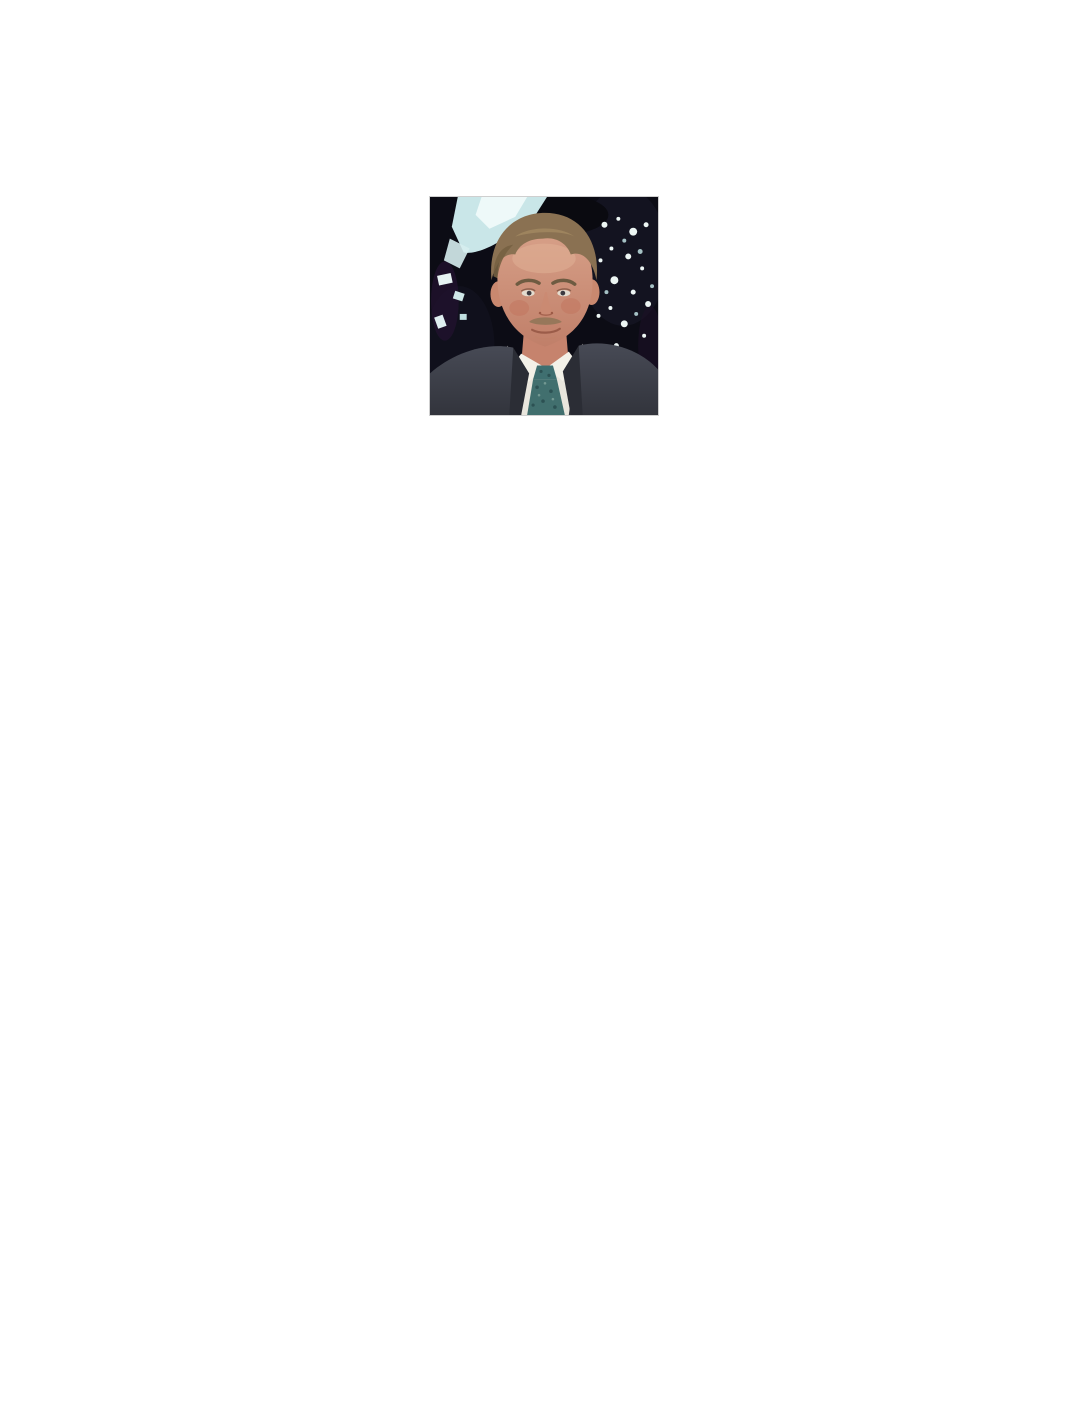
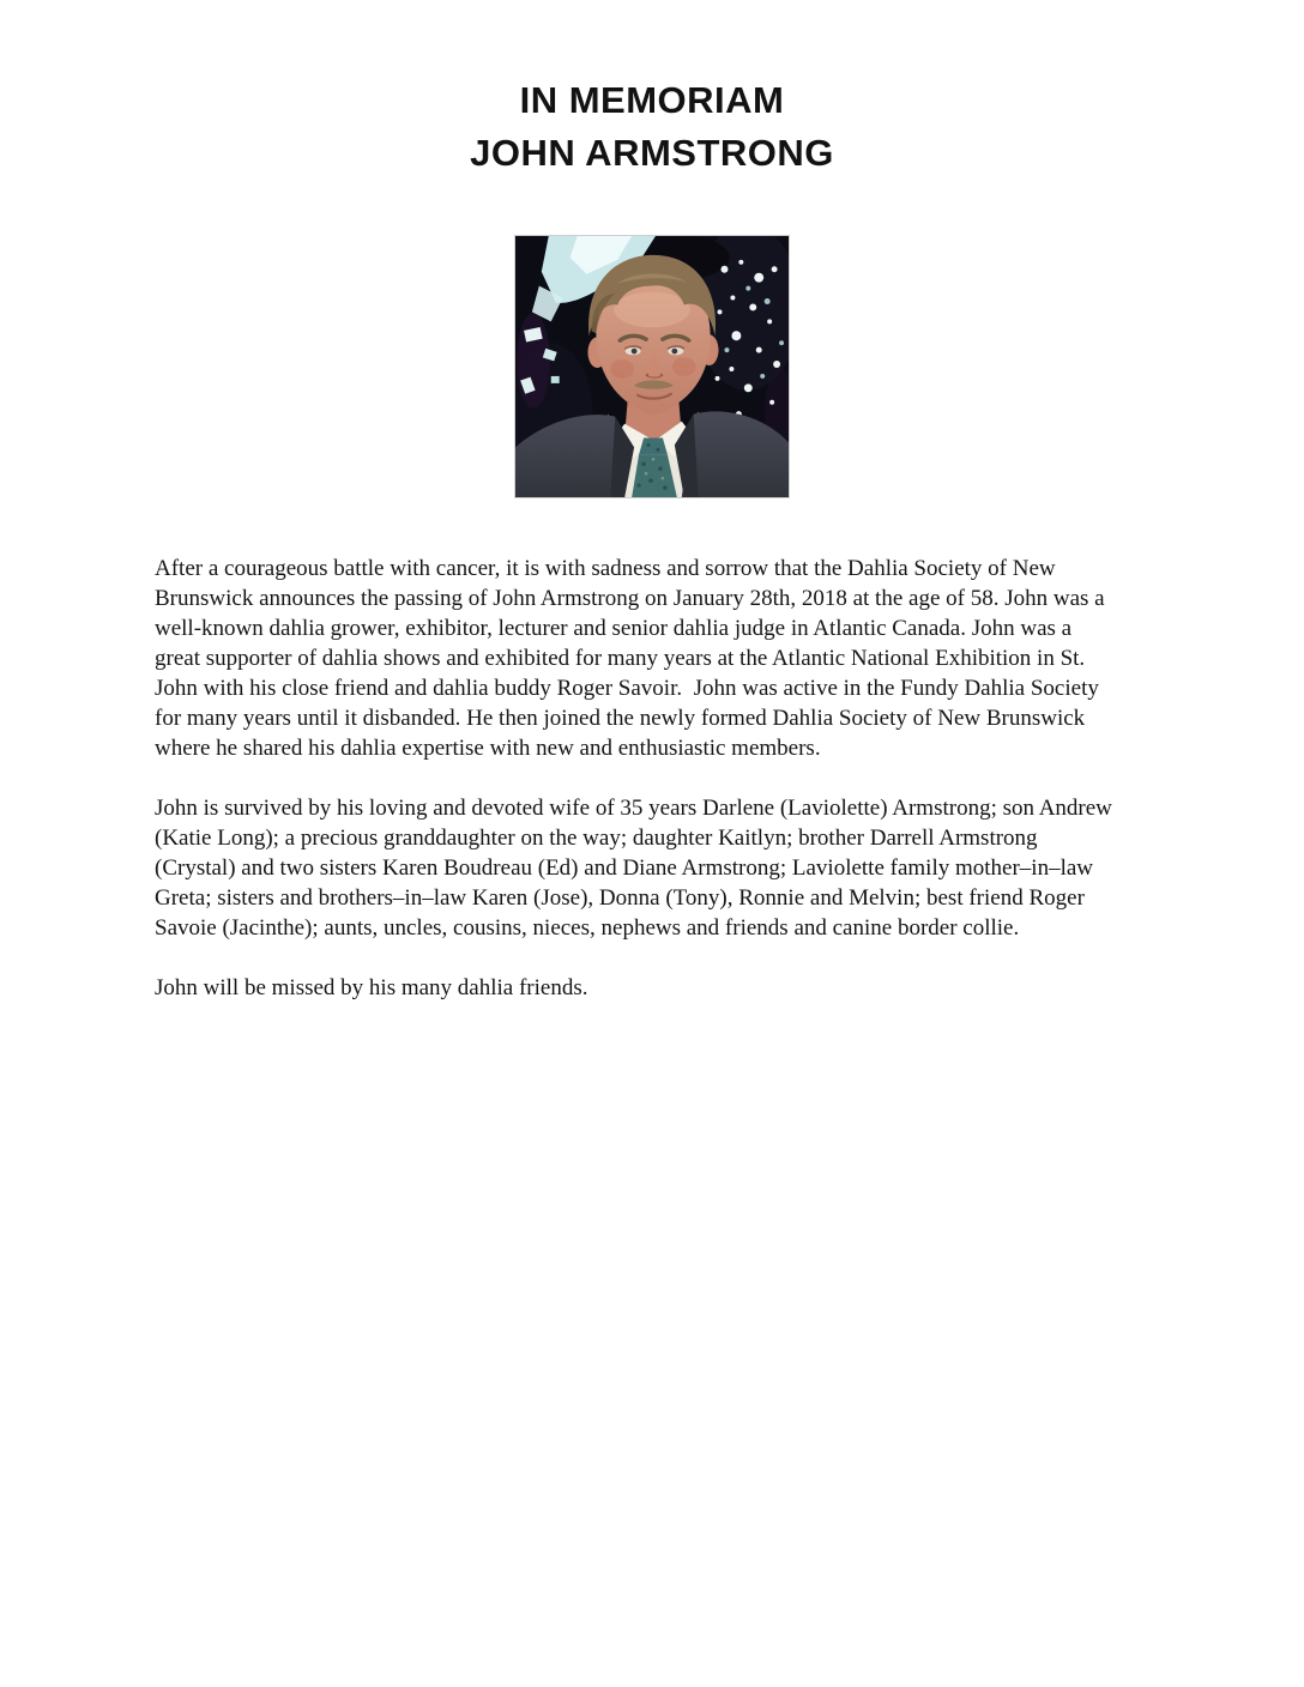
+ IN MEMORIAM
+ JOHN ARMSTRONG
+ After a courageous battle with cancer, it is with sadness and sorrow that the Dahlia Society of New
+ Brunswick announces the passing of John Armstrong on January 28th, 2018 at the age of 58. John was a
+ well-known dahlia grower, exhibitor, lecturer and senior dahlia judge in Atlantic Canada. John was a
+ great supporter of dahlia shows and exhibited for many years at the Atlantic National Exhibition in St.
+ John with his close friend and dahlia buddy Roger Savoir. John was active in the Fundy Dahlia Society
+ for many years until it disbanded. He then joined the newly formed Dahlia Society of New Brunswick
+ where he shared his dahlia expertise with new and enthusiastic members.
+ John is survived by his loving and devoted wife of 35 years Darlene (Laviolette) Armstrong; son Andrew
+ (Katie Long); a precious granddaughter on the way; daughter Kaitlyn; brother Darrell Armstrong
+ (Crystal) and two sisters Karen Boudreau (Ed) and Diane Armstrong; Laviolette family mother–in–law
+ Greta; sisters and brothers–in–law Karen (Jose), Donna (Tony), Ronnie and Melvin; best friend Roger
+ Savoie (Jacinthe); aunts, uncles, cousins, nieces, nephews and friends and canine border collie.
+ John will be missed by his many dahlia friends.
